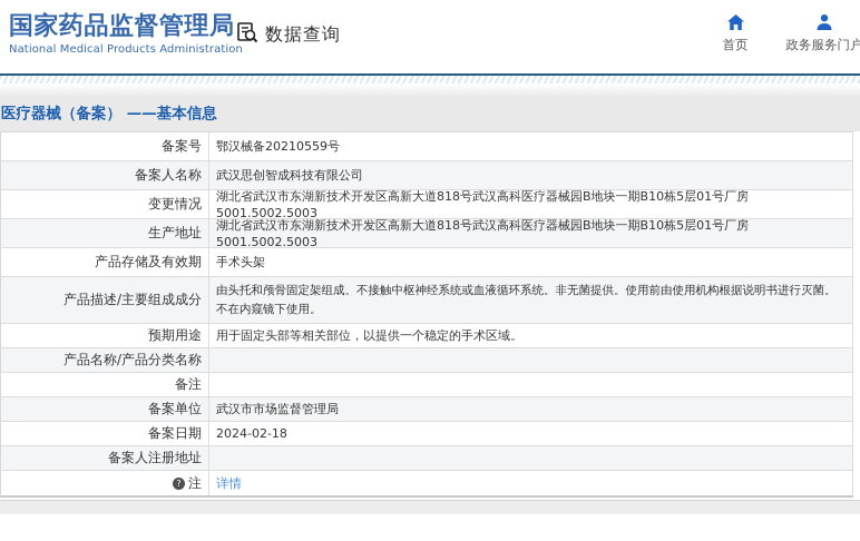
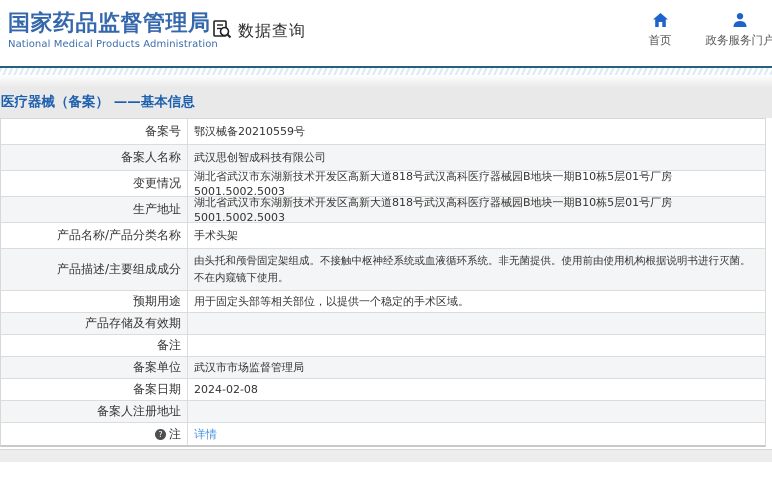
  国家药品监督管理局
  National Medical Products Administration
  数据查询
  首页
  政务服务门户
  医疗器械（备案） ——基本信息
  备案号
  鄂汉械备20210559号
  备案人名称
  武汉思创智成科技有限公司
  变更情况
  湖北省武汉市东湖新技术开发区高新大道818号武汉高科医疗器械园B地块一期B10栋5层01号厂房5001.5002.5003
  生产地址
  湖北省武汉市东湖新技术开发区高新大道818号武汉高科医疗器械园B地块一期B10栋5层01号厂房5001.5002.5003
- 产品存储及有效期
+ 产品名称/产品分类名称
  手术头架
  产品描述/主要组成成分
  由头托和颅骨固定架组成。不接触中枢神经系统或血液循环系统。非无菌提供。使用前由使用机构根据说明书进行灭菌。不在内窥镜下使用。
  预期用途
  用于固定头部等相关部位，以提供一个稳定的手术区域。
- 产品名称/产品分类名称
+ 产品存储及有效期
  备注
  备案单位
  武汉市市场监督管理局
  备案日期
- 2024-02-18
+ 2024-02-08
  备案人注册地址
  注
  详情
